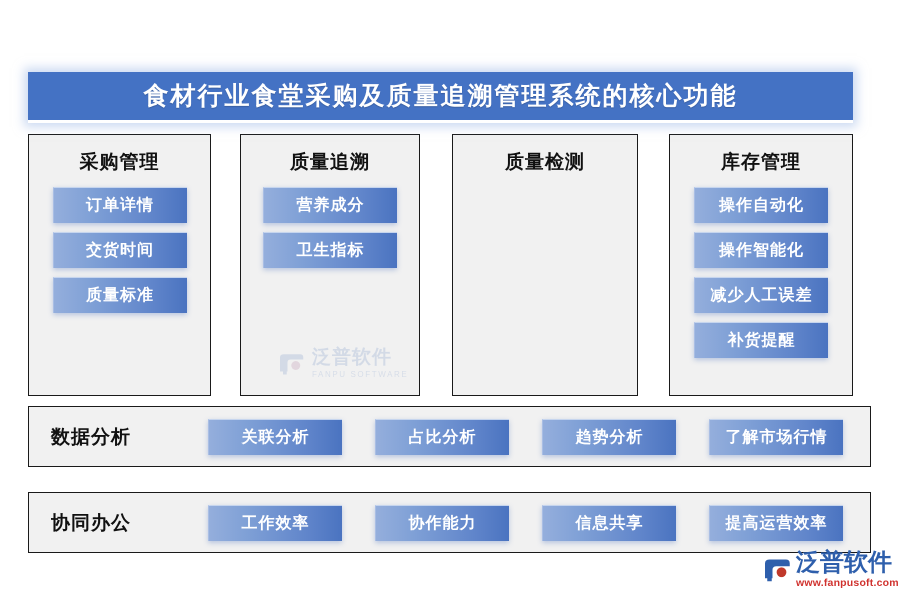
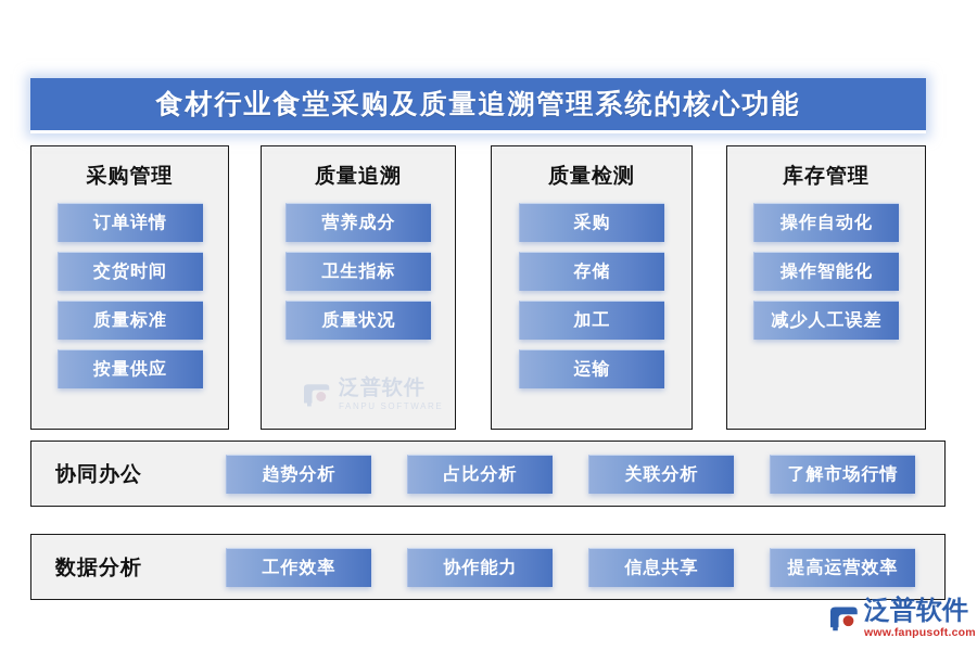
  食材行业食堂采购及质量追溯管理系统的核心功能
  采购管理
  订单详情
  交货时间
  质量标准
+ 按量供应
  质量追溯
  营养成分
  卫生指标
+ 质量状况
  质量检测
+ 采购
+ 存储
+ 加工
+ 运输
  库存管理
  操作自动化
  操作智能化
  减少人工误差
- 补货提醒
- 数据分析
+ 协同办公
- 关联分析
+ 趋势分析
  占比分析
- 趋势分析
+ 关联分析
  了解市场行情
- 协同办公
+ 数据分析
  工作效率
  协作能力
  信息共享
  提高运营效率
  泛普软件
  FANPU SOFTWARE
  泛普软件
  www.fanpusoft.com
